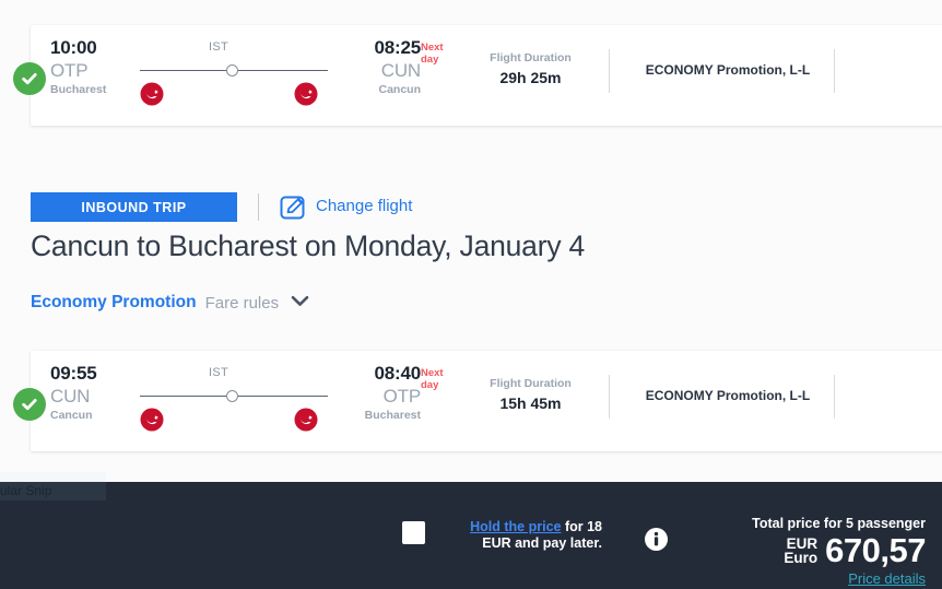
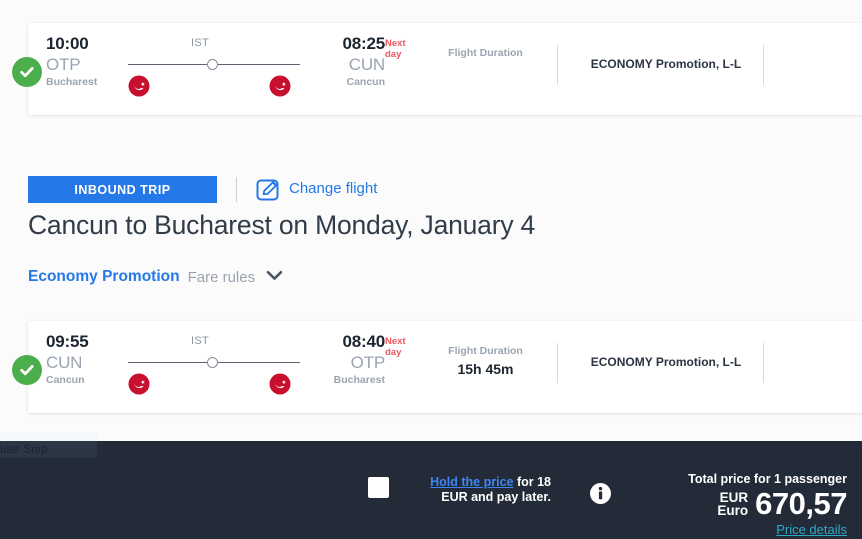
  10:00
  OTP
  Bucharest
  IST
  08:25
  CUN
  Cancun
  Next day
  Flight Duration
- 29h 25m
  ECONOMY Promotion, L-L
  INBOUND TRIP
  Change flight
  Cancun to Bucharest on Monday, January 4
  Economy Promotion
  Fare rules
  09:55
  CUN
  Cancun
  IST
  08:40
  OTP
  Bucharest
  Next day
  Flight Duration
  15h 45m
  ECONOMY Promotion, L-L
  Hold the price for 18 EUR and pay later.
- Total price for 5 passenger
+ Total price for 1 passenger
  EUR
  Euro
  670,57
  Price details
